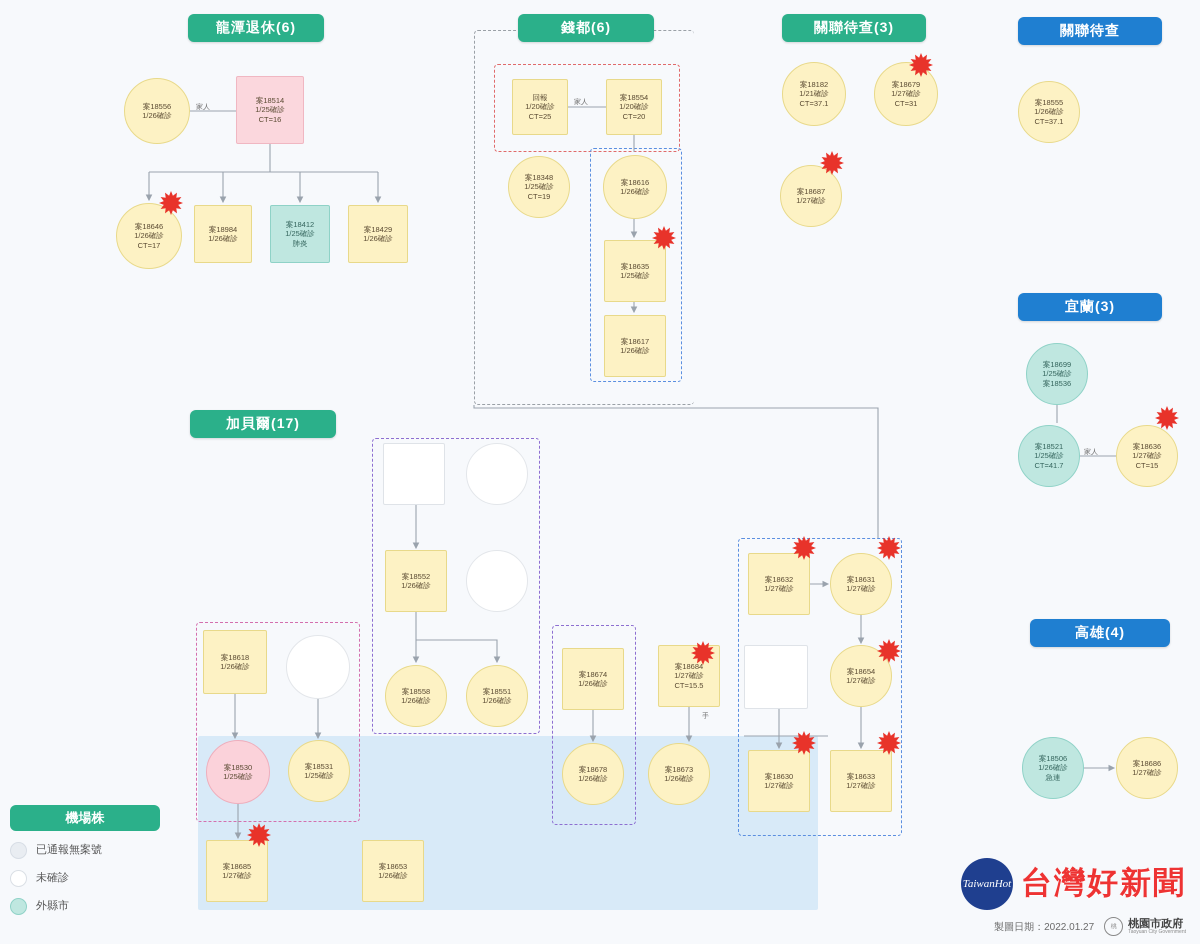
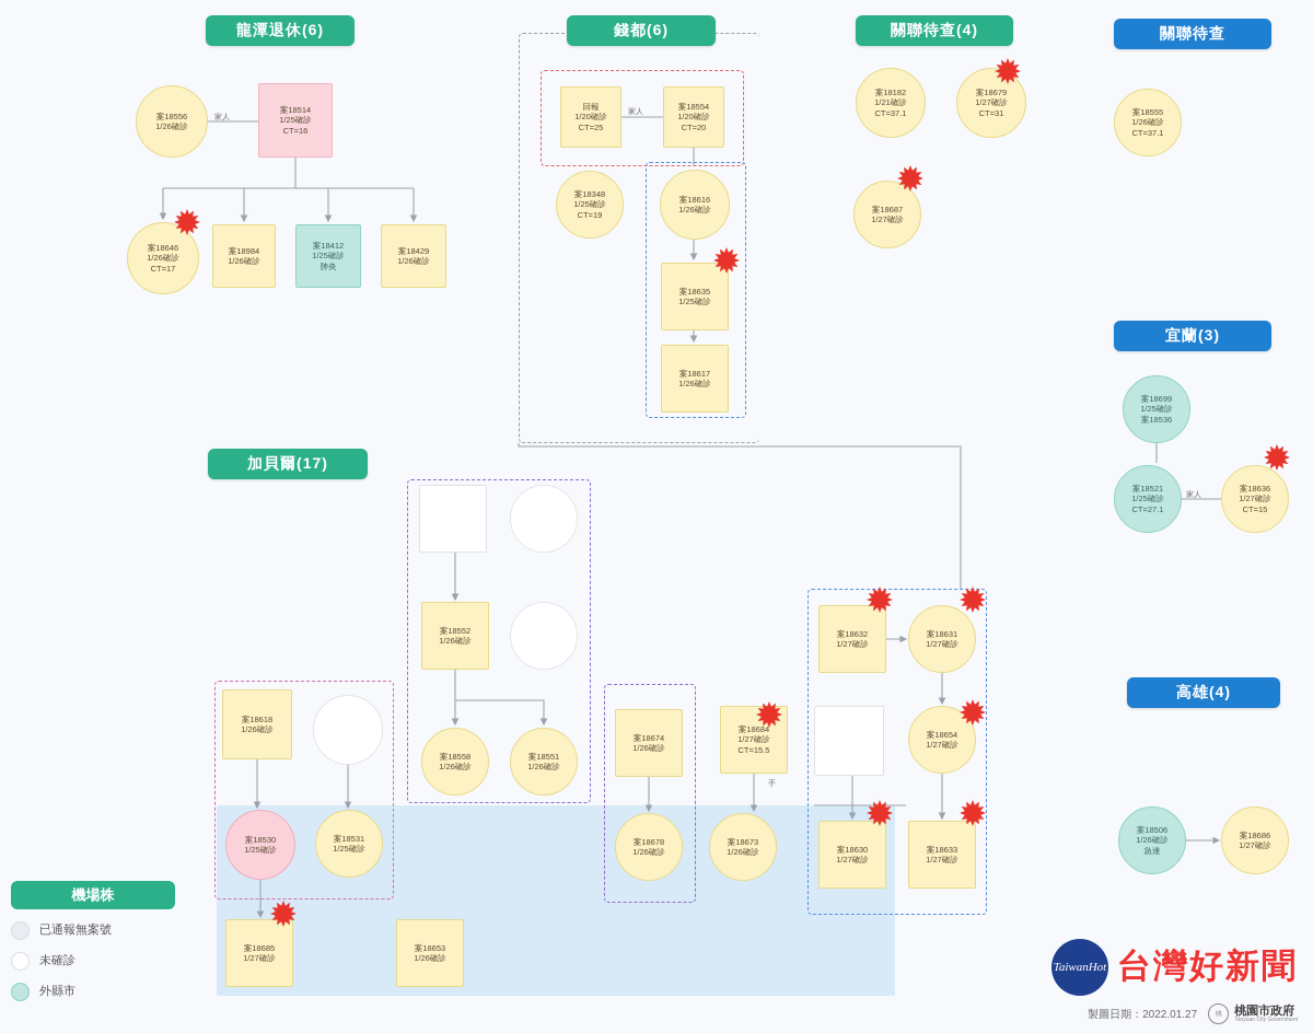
  龍潭退休(6)
  錢都(6)
- 關聯待查(3)
+ 關聯待查(4)
  關聯待查
  宜蘭(3)
  高雄(4)
  加貝爾(17)
  案18556
  1/26確診
  案18514
  1/25確診
  CT=16
  案18646
  1/26確診
  CT=17
  案18984
  1/26確診
  案18412
  1/25確診
  肺炎
  案18429
  1/26確診
  回報
  1/20確診
  CT=25
  案18554
  1/20確診
  CT=20
  案18348
  1/25確診
  CT=19
  案18616
  1/26確診
  案18635
  1/25確診
  案18617
  1/26確診
  案18182
  1/21確診
  CT=37.1
  案18679
  1/27確診
  CT=31
  案18687
  1/27確診
  案18555
  1/26確診
  CT=37.1
  案18699
  1/25確診
  案18536
  案18521
  1/25確診
- CT=41.7
+ CT=27.1
  案18636
  1/27確診
  CT=15
  案18506
  1/26確診
  急連
  案18686
  1/27確診
  案18552
  1/26確診
  案18558
  1/26確診
  案18551
  1/26確診
  案18618
  1/26確診
  案18530
  1/25確診
  案18531
  1/25確診
  案18685
  1/27確診
  案18653
  1/26確診
  案18674
  1/26確診
  案18678
  1/26確診
  案18684
  1/27確診
  CT=15.5
  案18673
  1/26確診
  案18632
  1/27確診
  案18631
  1/27確診
  案18654
  1/27確診
  案18630
  1/27確診
  案18633
  1/27確診
  機場株
  已通報無案號
  未確診
  外縣市
  TaiwanHot
  台灣好新聞
  製圖日期：2022.01.27
  桃園市政府
